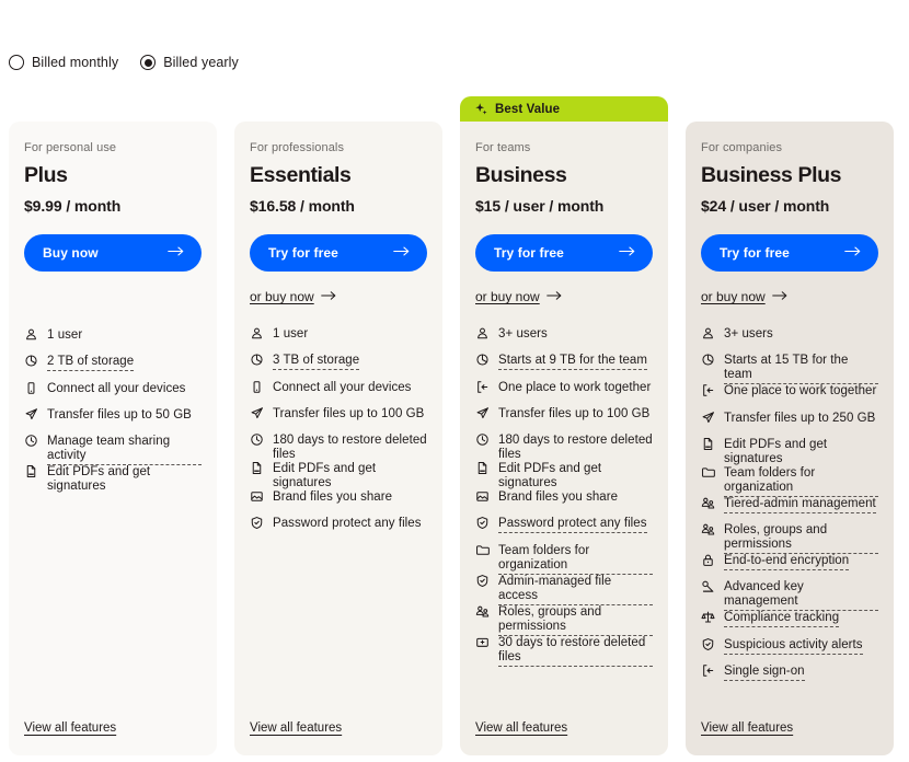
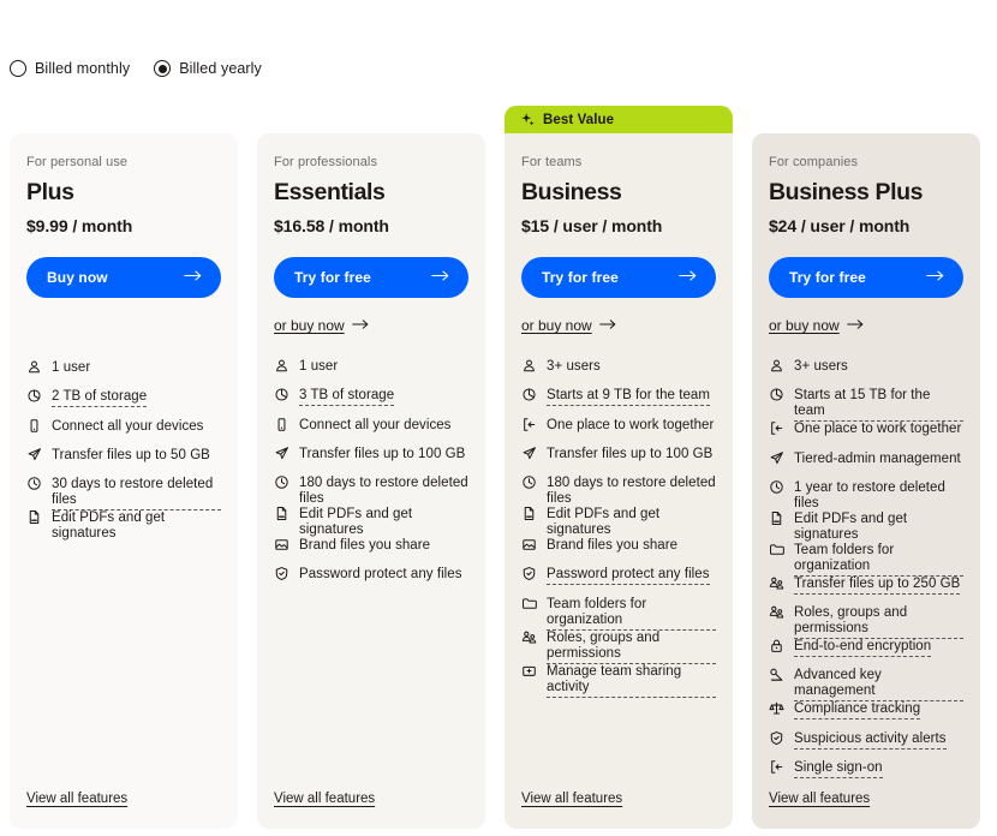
  Billed monthly
  Billed yearly
  For personal use
  Plus
  $9.99 / month
  Buy now
  1 user
  2 TB of storage
  Connect all your devices
  Transfer files up to 50 GB
- Manage team sharing activity
+ 30 days to restore deleted files
  Edit PDFs and get signatures
  View all features
  For professionals
  Essentials
  $16.58 / month
  Try for free
  or buy now
  1 user
  3 TB of storage
  Connect all your devices
  Transfer files up to 100 GB
  180 days to restore deleted files
  Edit PDFs and get signatures
  Brand files you share
  Password protect any files
  View all features
  Best Value
  For teams
  Business
  $15 / user / month
  Try for free
  or buy now
  3+ users
  Starts at 9 TB for the team
  One place to work together
  Transfer files up to 100 GB
  180 days to restore deleted files
  Edit PDFs and get signatures
  Brand files you share
  Password protect any files
  Team folders for organization
- Admin-managed file access
  Roles, groups and permissions
- 30 days to restore deleted files
+ Manage team sharing activity
  View all features
  For companies
  Business Plus
  $24 / user / month
  Try for free
  or buy now
  3+ users
  Starts at 15 TB for the team
  One place to work together
- Transfer files up to 250 GB
+ Tiered-admin management
+ 1 year to restore deleted files
  Edit PDFs and get signatures
  Team folders for organization
- Tiered-admin management
+ Transfer files up to 250 GB
  Roles, groups and permissions
  End-to-end encryption
  Advanced key management
  Compliance tracking
  Suspicious activity alerts
  Single sign-on
  View all features
